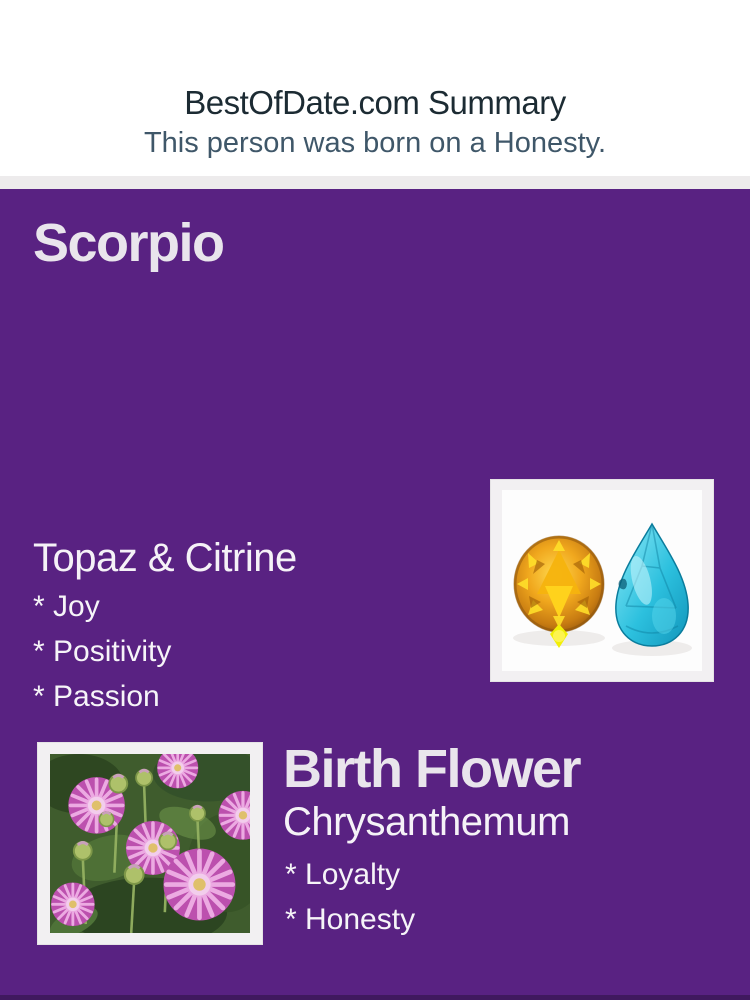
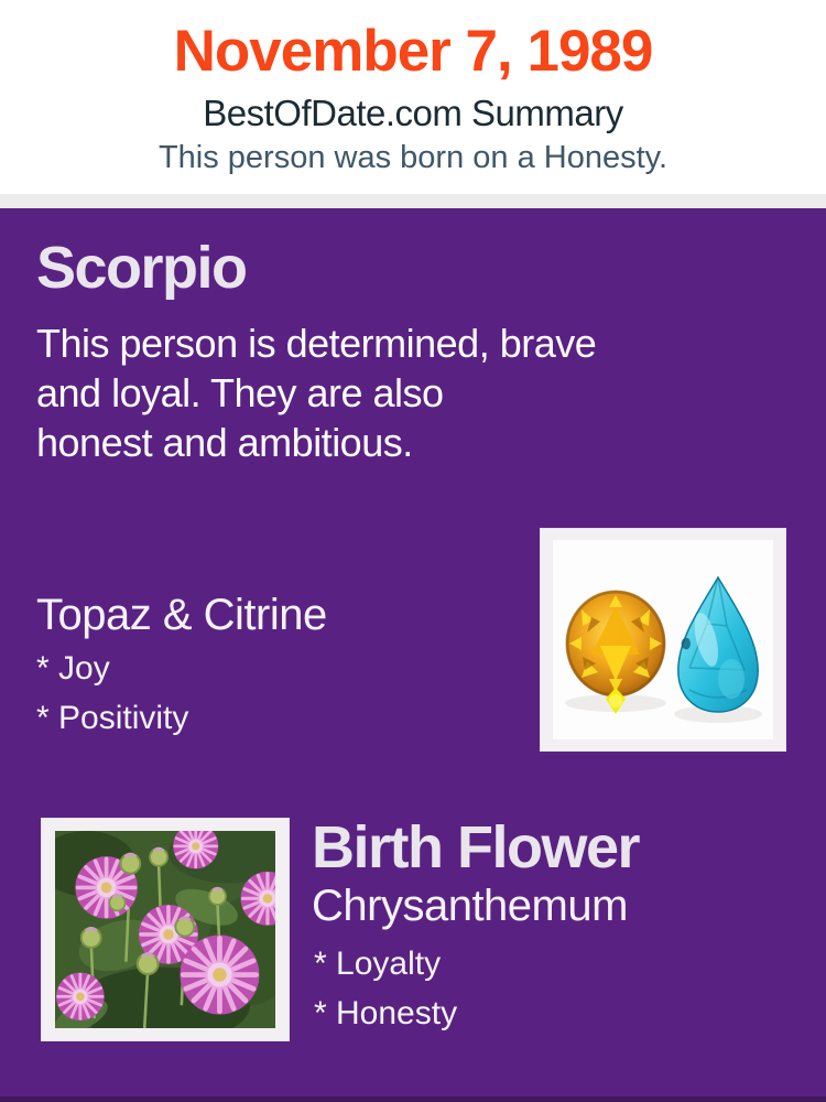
+ November 7, 1989
  BestOfDate.com Summary
  This person was born on a Honesty.
  Scorpio
+ This person is determined, brave
+ and loyal. They are also
+ honest and ambitious.
  Topaz & Citrine
  * Joy
  * Positivity
- * Passion
  Birth Flower
  Chrysanthemum
  * Loyalty
  * Honesty
